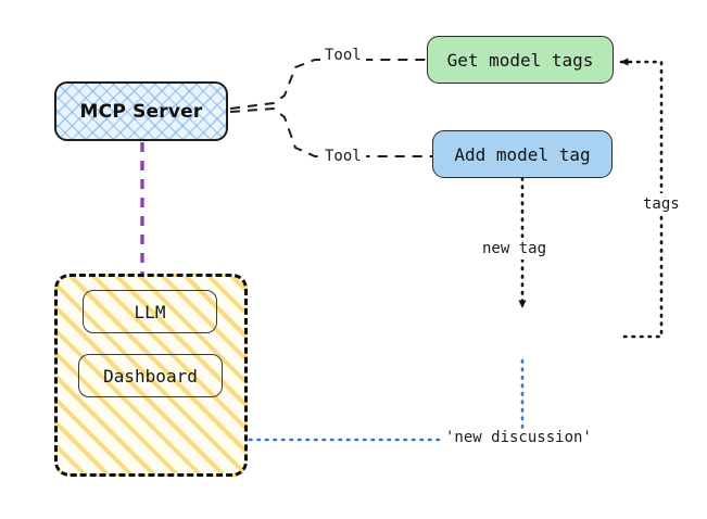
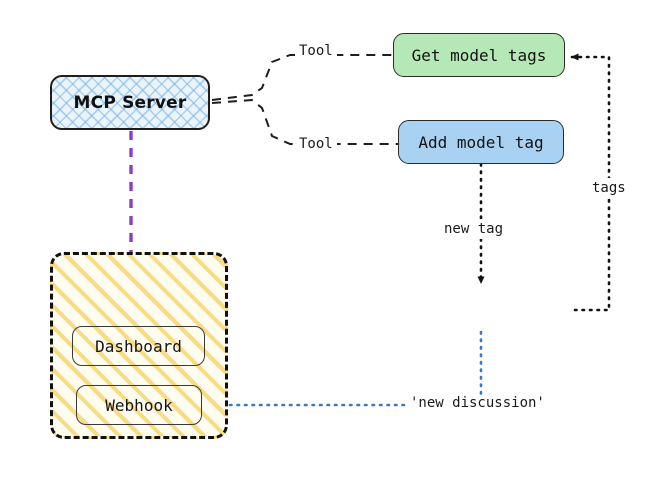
  MCP Server
  Get model tags
  Add model tag
- LLM
  Dashboard
+ Webhook
  Tool
  Tool
  new tag
  tags
  'new discussion'
